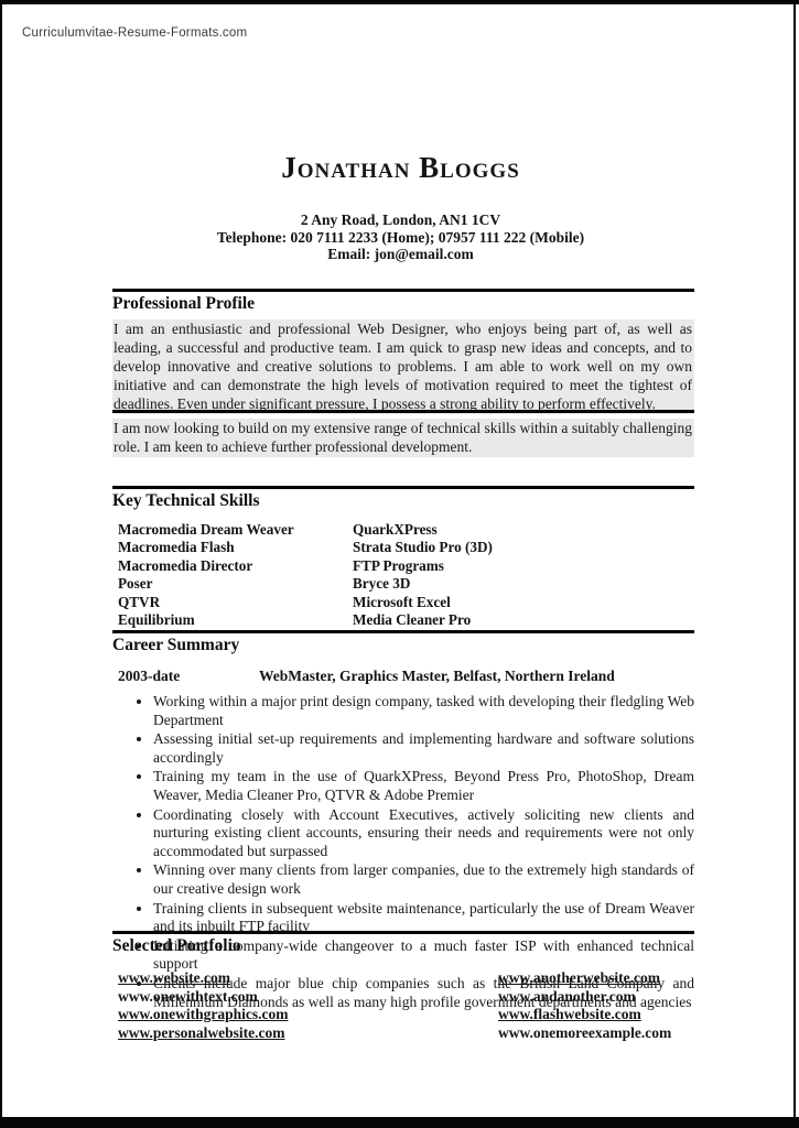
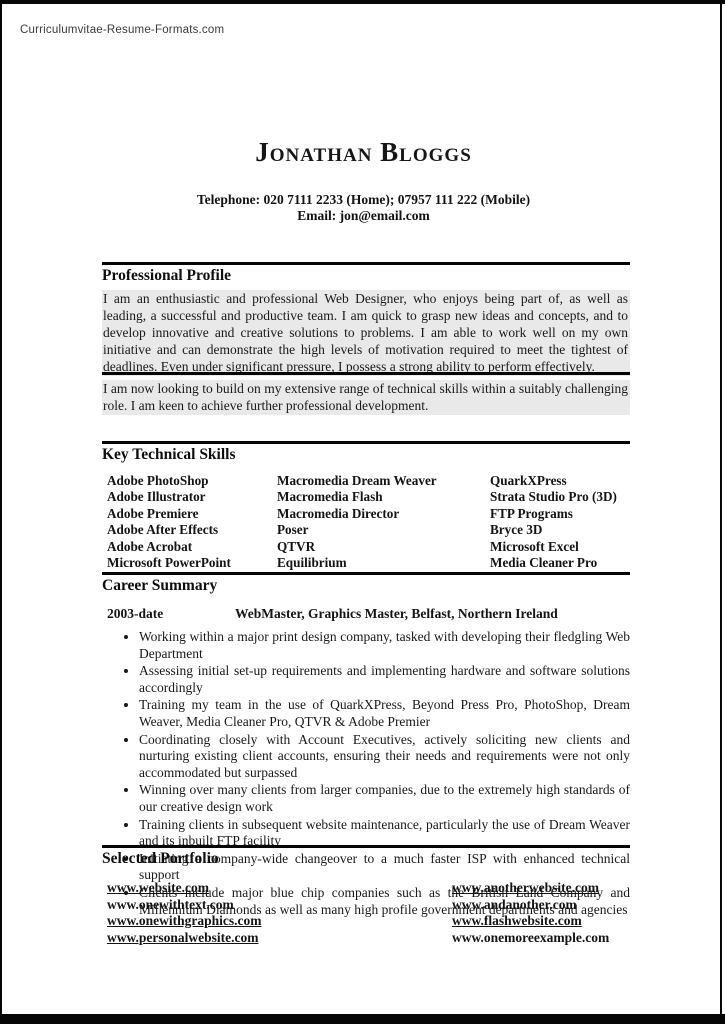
  Curriculumvitae-Resume-Formats.com
  Jonathan Bloggs
- 2 Any Road, London, AN1 1CV
  Telephone: 020 7111 2233 (Home); 07957 111 222 (Mobile)
  Email: jon@email.com
  Professional Profile
  I am an enthusiastic and professional Web Designer, who enjoys being part of, as well as leading, a successful and productive team. I am quick to grasp new ideas and concepts, and to develop innovative and creative solutions to problems. I am able to work well on my own initiative and can demonstrate the high levels of motivation required to meet the tightest of deadlines. Even under significant pressure, I possess a strong ability to perform effectively.
  I am now looking to build on my extensive range of technical skills within a suitably challenging role. I am keen to achieve further professional development.
  Key Technical Skills
+ Adobe PhotoShop
+ Adobe Illustrator
+ Adobe Premiere
+ Adobe After Effects
+ Adobe Acrobat
+ Microsoft PowerPoint
  Macromedia Dream Weaver
  Macromedia Flash
  Macromedia Director
  Poser
  QTVR
  Equilibrium
  QuarkXPress
  Strata Studio Pro (3D)
  FTP Programs
  Bryce 3D
  Microsoft Excel
  Media Cleaner Pro
  Career Summary
  2003-date
  WebMaster, Graphics Master, Belfast, Northern Ireland
  Working within a major print design company, tasked with developing their fledgling Web Department
  Assessing initial set-up requirements and implementing hardware and software solutions accordingly
  Training my team in the use of QuarkXPress, Beyond Press Pro, PhotoShop, Dream Weaver, Media Cleaner Pro, QTVR & Adobe Premier
  Coordinating closely with Account Executives, actively soliciting new clients and nurturing existing client accounts, ensuring their needs and requirements were not only accommodated but surpassed
  Winning over many clients from larger companies, due to the extremely high standards of our creative design work
  Training clients in subsequent website maintenance, particularly the use of Dream Weaver and its inbuilt FTP facility
  Initiating a company-wide changeover to a much faster ISP with enhanced technical support
  Clients include major blue chip companies such as the British Land Company and Millennium Diamonds as well as many high profile government departments and agencies
  Selected Portfolio
  www.website.com
  www.onewithtext.com
  www.onewithgraphics.com
  www.personalwebsite.com
  www.anotherwebsite.com
  www.andanother.com
  www.flashwebsite.com
  www.onemoreexample.com
